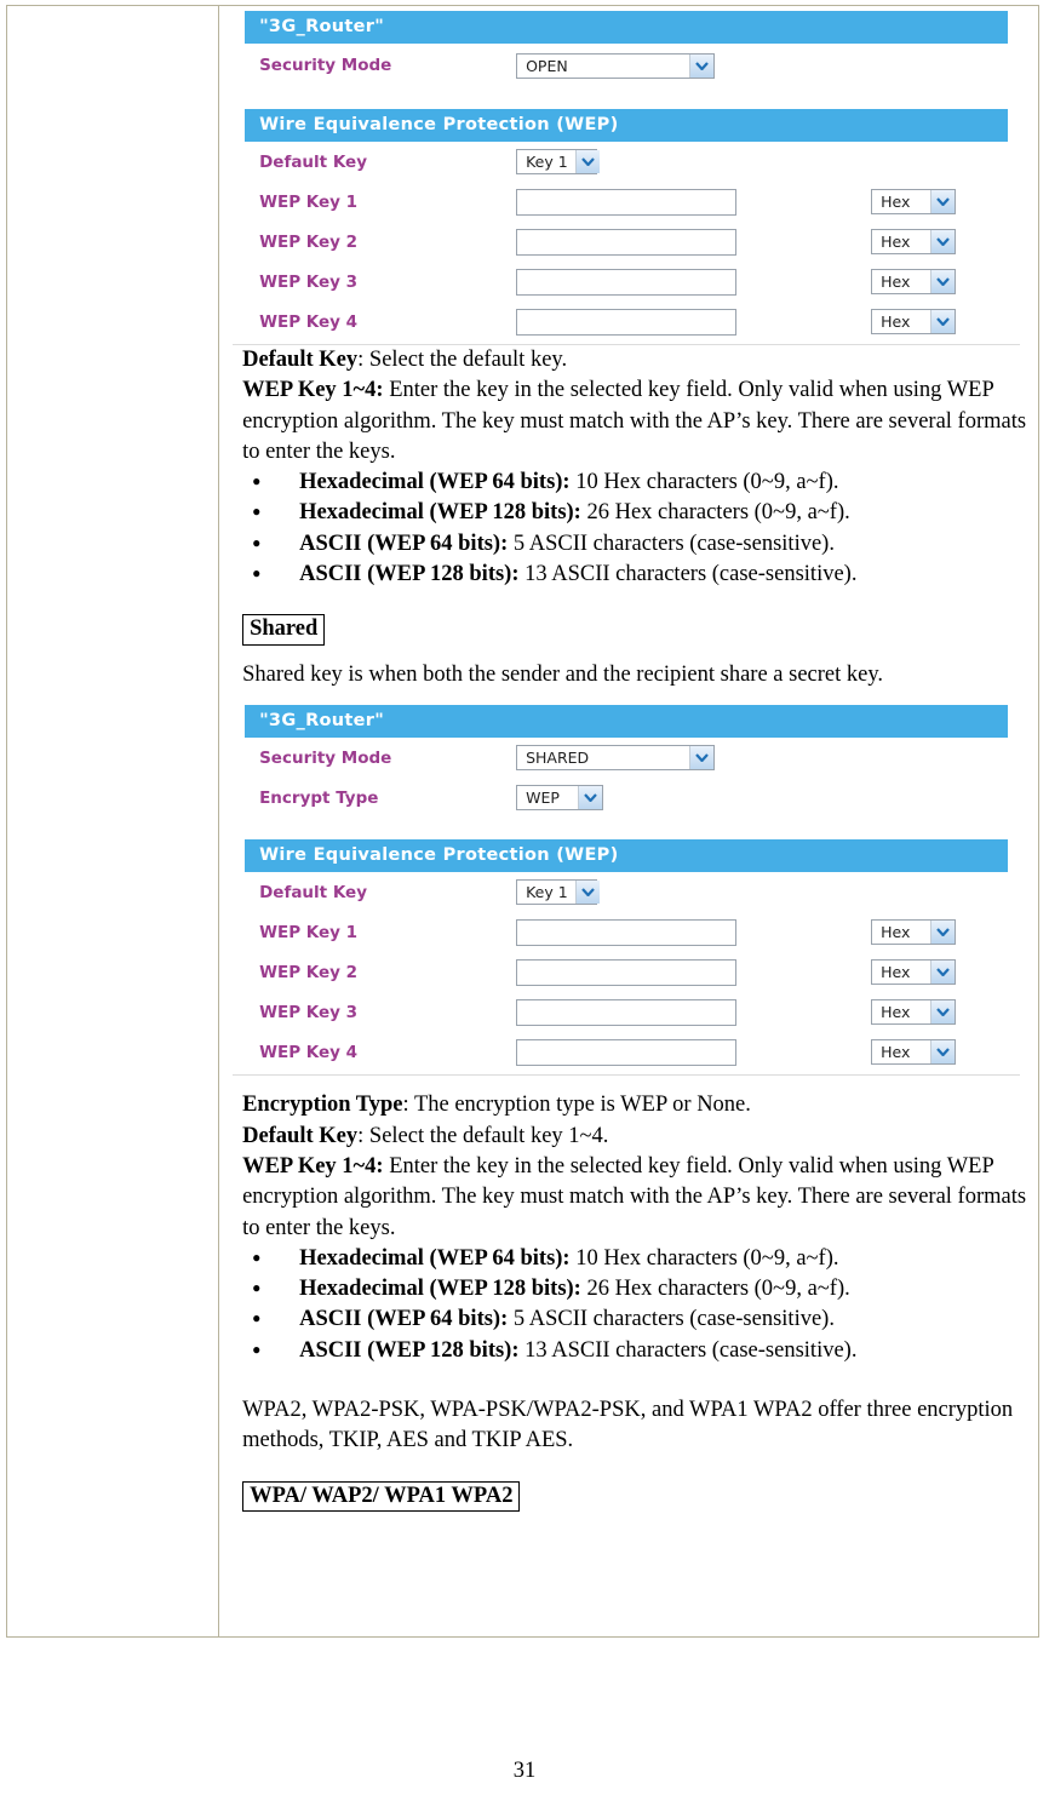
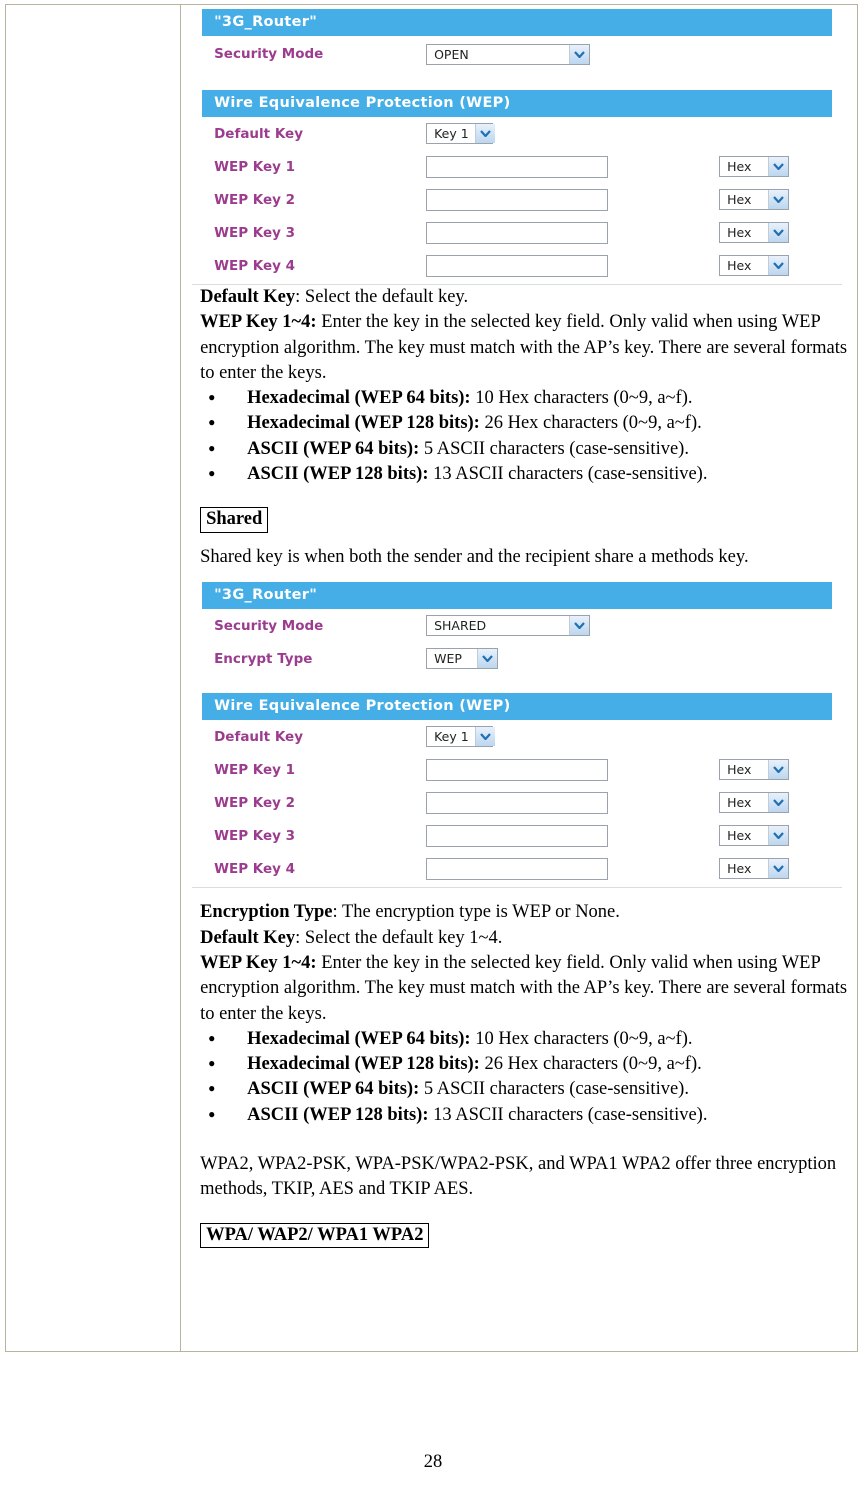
- 	"3G_Router" Security Mode OPEN Wire Equivalence Protection (WEP) Default Key Key 1 WEP Key 1 Hex WEP Key 2 Hex WEP Key 3 Hex WEP Key 4 Hex Default Key: Select the default key. WEP Key 1~4: Enter the key in the selected key field. Only valid when using WEP encryption algorithm. The key must match with the AP’s key. There are several formats to enter the keys. Hexadecimal (WEP 64 bits): 10 Hex characters (0~9, a~f). Hexadecimal (WEP 128 bits): 26 Hex characters (0~9, a~f). ASCII (WEP 64 bits): 5 ASCII characters (case-sensitive). ASCII (WEP 128 bits): 13 ASCII characters (case-sensitive). Shared Shared key is when both the sender and the recipient share a secret key. "3G_Router" Security Mode SHARED Encrypt Type WEP Wire Equivalence Protection (WEP) Default Key Key 1 WEP Key 1 Hex WEP Key 2 Hex WEP Key 3 Hex WEP Key 4 Hex Encryption Type: The encryption type is WEP or None. Default Key: Select the default key 1~4. WEP Key 1~4: Enter the key in the selected key field. Only valid when using WEP encryption algorithm. The key must match with the AP’s key. There are several formats to enter the keys. Hexadecimal (WEP 64 bits): 10 Hex characters (0~9, a~f). Hexadecimal (WEP 128 bits): 26 Hex characters (0~9, a~f). ASCII (WEP 64 bits): 5 ASCII characters (case-sensitive). ASCII (WEP 128 bits): 13 ASCII characters (case-sensitive). WPA2, WPA2-PSK, WPA-PSK/WPA2-PSK, and WPA1 WPA2 offer three encryption methods, TKIP, AES and TKIP AES. WPA/ WAP2/ WPA1 WPA2
+ 	"3G_Router" Security Mode OPEN Wire Equivalence Protection (WEP) Default Key Key 1 WEP Key 1 Hex WEP Key 2 Hex WEP Key 3 Hex WEP Key 4 Hex Default Key: Select the default key. WEP Key 1~4: Enter the key in the selected key field. Only valid when using WEP encryption algorithm. The key must match with the AP’s key. There are several formats to enter the keys. Hexadecimal (WEP 64 bits): 10 Hex characters (0~9, a~f). Hexadecimal (WEP 128 bits): 26 Hex characters (0~9, a~f). ASCII (WEP 64 bits): 5 ASCII characters (case-sensitive). ASCII (WEP 128 bits): 13 ASCII characters (case-sensitive). Shared Shared key is when both the sender and the recipient share a methods key. "3G_Router" Security Mode SHARED Encrypt Type WEP Wire Equivalence Protection (WEP) Default Key Key 1 WEP Key 1 Hex WEP Key 2 Hex WEP Key 3 Hex WEP Key 4 Hex Encryption Type: The encryption type is WEP or None. Default Key: Select the default key 1~4. WEP Key 1~4: Enter the key in the selected key field. Only valid when using WEP encryption algorithm. The key must match with the AP’s key. There are several formats to enter the keys. Hexadecimal (WEP 64 bits): 10 Hex characters (0~9, a~f). Hexadecimal (WEP 128 bits): 26 Hex characters (0~9, a~f). ASCII (WEP 64 bits): 5 ASCII characters (case-sensitive). ASCII (WEP 128 bits): 13 ASCII characters (case-sensitive). WPA2, WPA2-PSK, WPA-PSK/WPA2-PSK, and WPA1 WPA2 offer three encryption methods, TKIP, AES and TKIP AES. WPA/ WAP2/ WPA1 WPA2
- 31
+ 28
